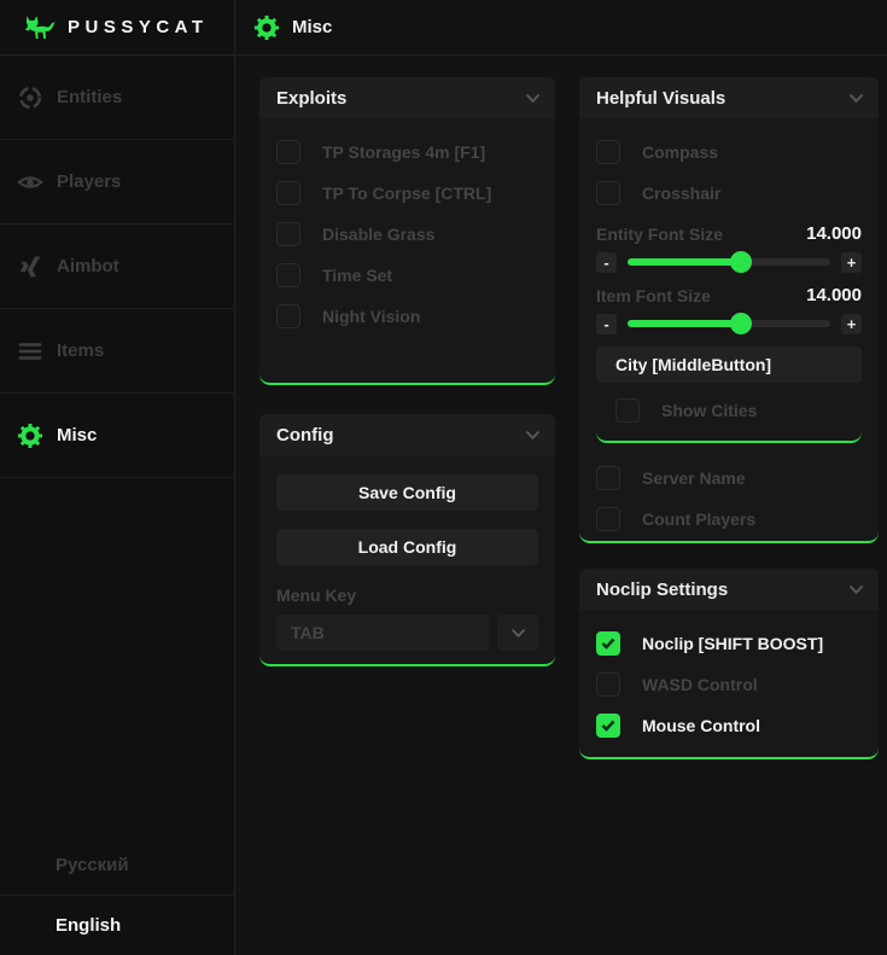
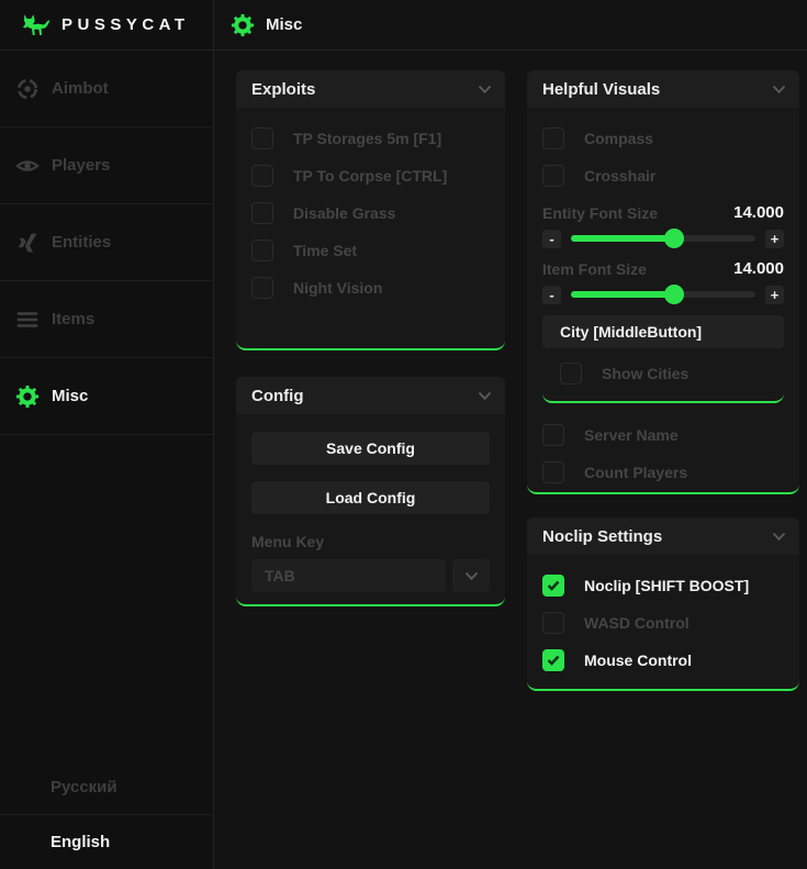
  PUSSYCAT
- Entities
+ Aimbot
  Players
- Aimbot
+ Entities
  Items
  Misc
  Русский
  English
  Misc
  Exploits
- TP Storages 4m [F1]
+ TP Storages 5m [F1]
  TP To Corpse [CTRL]
  Disable Grass
  Time Set
  Night Vision
  Config
  Save Config
  Load Config
  Menu Key
  TAB
  Helpful Visuals
  Compass
  Crosshair
  Entity Font Size
  14.000
  -
  +
  Item Font Size
  14.000
  -
  +
  City [MiddleButton]
  Show Cities
  Server Name
  Count Players
  Noclip Settings
  Noclip [SHIFT BOOST]
  WASD Control
  Mouse Control
